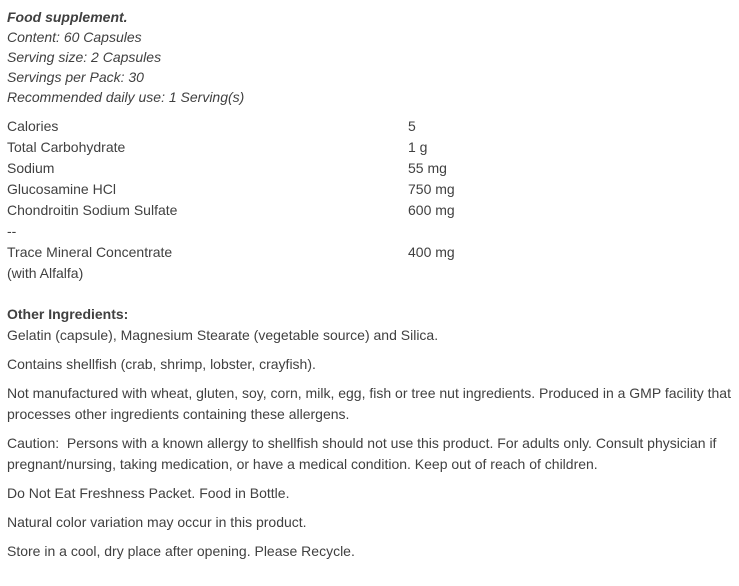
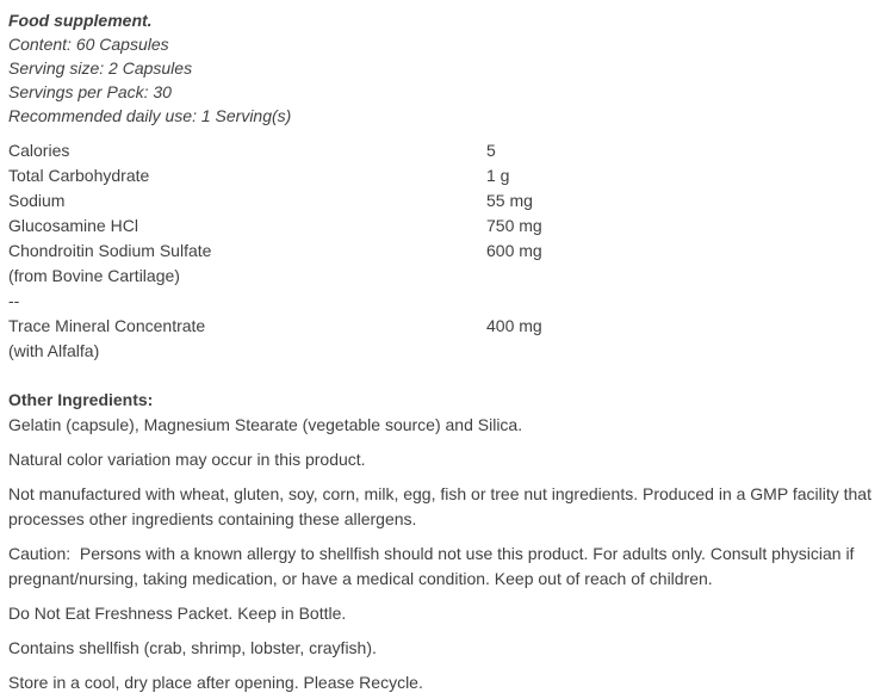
  Food supplement.
  Content: 60 Capsules
  Serving size: 2 Capsules
  Servings per Pack: 30
  Recommended daily use: 1 Serving(s)
  Calories
  5
  Total Carbohydrate
  1 g
  Sodium
  55 mg
  Glucosamine HCl
  750 mg
  Chondroitin Sodium Sulfate
  600 mg
+ (from Bovine Cartilage)
  --
  Trace Mineral Concentrate
  400 mg
  (with Alfalfa)
  Other Ingredients:
  Gelatin (capsule), Magnesium Stearate (vegetable source) and Silica.
- Contains shellfish (crab, shrimp, lobster, crayfish).
+ Natural color variation may occur in this product.
  Not manufactured with wheat, gluten, soy, corn, milk, egg, fish or tree nut ingredients. Produced in a GMP facility that processes other ingredients containing these allergens.
  Caution: Persons with a known allergy to shellfish should not use this product. For adults only. Consult physician if pregnant/nursing, taking medication, or have a medical condition. Keep out of reach of children.
- Do Not Eat Freshness Packet. Food in Bottle.
+ Do Not Eat Freshness Packet. Keep in Bottle.
- Natural color variation may occur in this product.
+ Contains shellfish (crab, shrimp, lobster, crayfish).
  Store in a cool, dry place after opening. Please Recycle.
